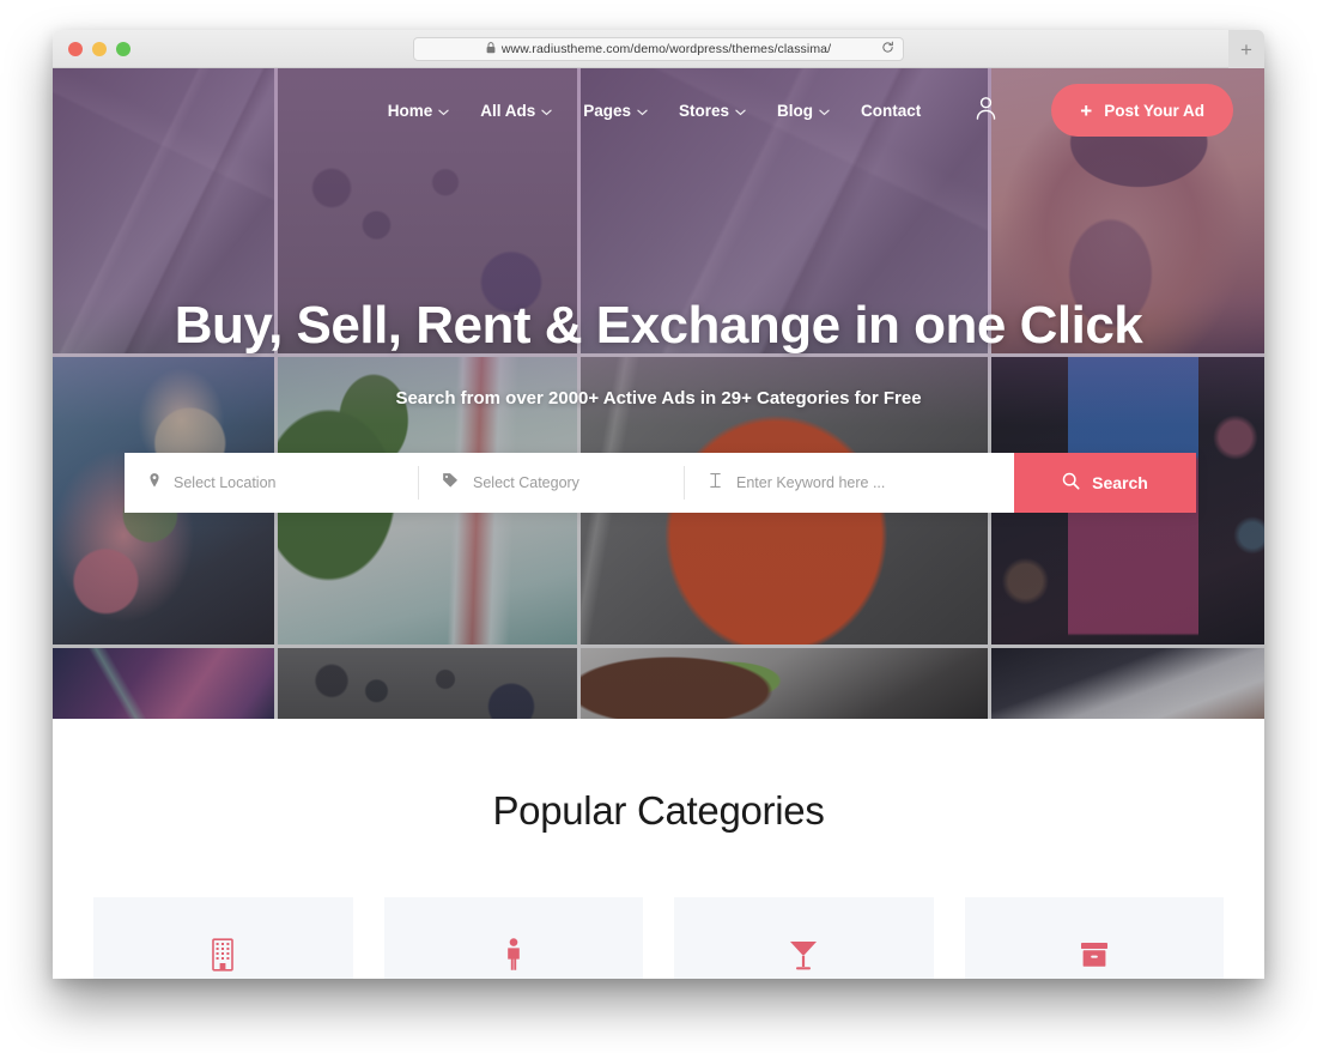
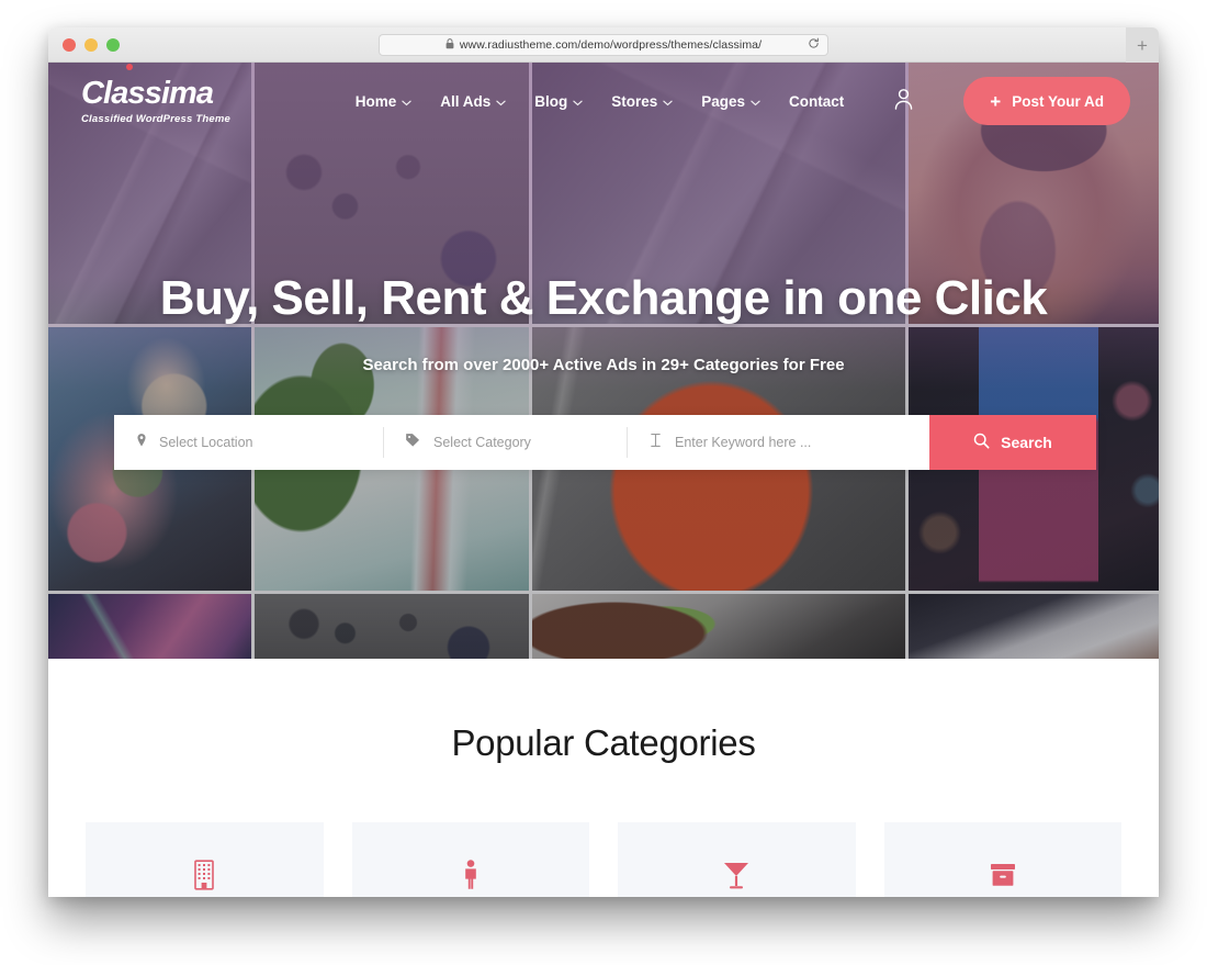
  www.radiustheme.com/demo/wordpress/themes/classima/
  +
+ Classima
+ Classified WordPress Theme
  Home
  All Ads
- Pages
+ Blog
  Stores
- Blog
+ Pages
  Contact
  +
  Post Your Ad
  Buy, Sell, Rent & Exchange in one Click
  Search from over 2000+ Active Ads in 29+ Categories for Free
  Select Location
  Select Category
  Enter Keyword here ...
  Search
  Popular Categories
